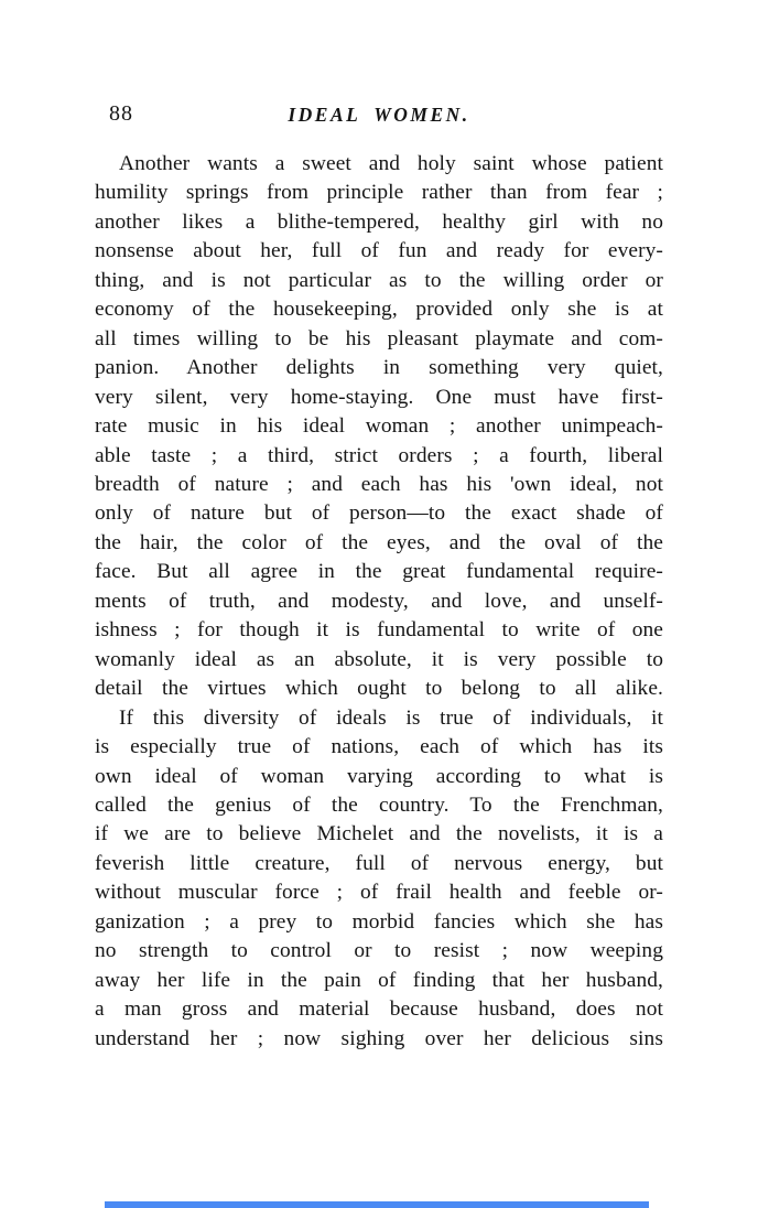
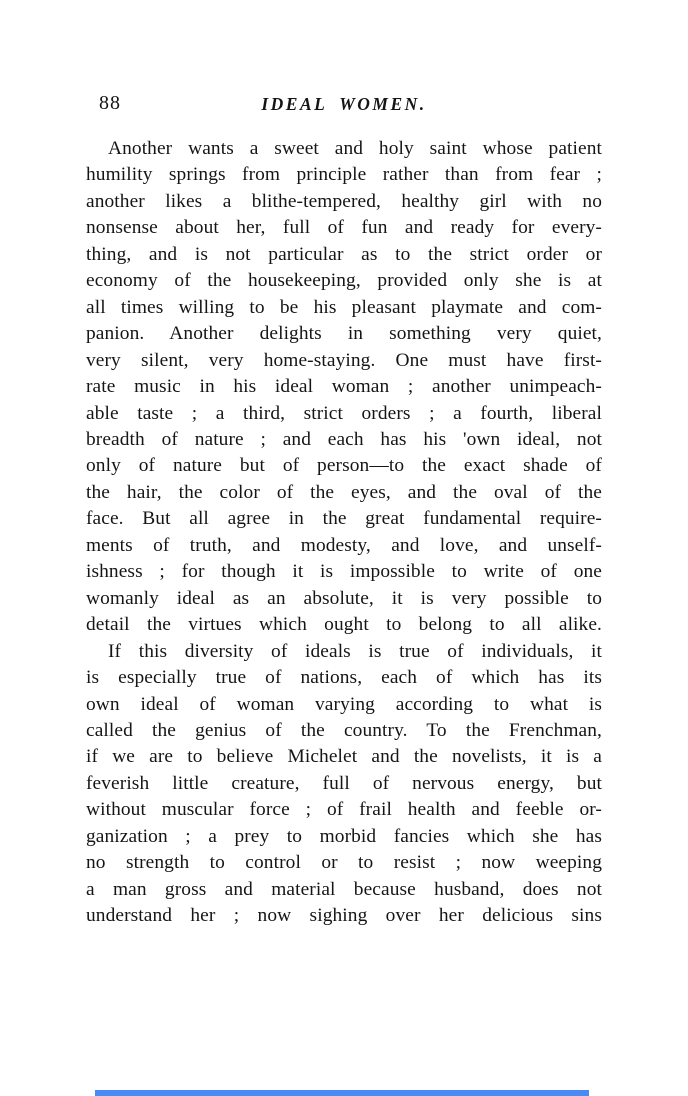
  88
  IDEAL WOMEN.
  Another wants a sweet and holy saint whose patient
  humility springs from principle rather than from fear ;
  another likes a blithe-tempered, healthy girl with no
  nonsense about her, full of fun and ready for every-
- thing, and is not particular as to the willing order or
+ thing, and is not particular as to the strict order or
  economy of the housekeeping, provided only she is at
  all times willing to be his pleasant playmate and com-
  panion. Another delights in something very quiet,
  very silent, very home-staying. One must have first-
  rate music in his ideal woman ; another unimpeach-
  able taste ; a third, strict orders ; a fourth, liberal
  breadth of nature ; and each has his 'own ideal, not
  only of nature but of person—to the exact shade of
  the hair, the color of the eyes, and the oval of the
  face. But all agree in the great fundamental require-
  ments of truth, and modesty, and love, and unself-
- ishness ; for though it is fundamental to write of one
+ ishness ; for though it is impossible to write of one
  womanly ideal as an absolute, it is very possible to
  detail the virtues which ought to belong to all alike.
  If this diversity of ideals is true of individuals, it
  is especially true of nations, each of which has its
  own ideal of woman varying according to what is
  called the genius of the country. To the Frenchman,
  if we are to believe Michelet and the novelists, it is a
  feverish little creature, full of nervous energy, but
  without muscular force ; of frail health and feeble or-
  ganization ; a prey to morbid fancies which she has
  no strength to control or to resist ; now weeping
- away her life in the pain of finding that her husband,
  a man gross and material because husband, does not
  understand her ; now sighing over her delicious sins
